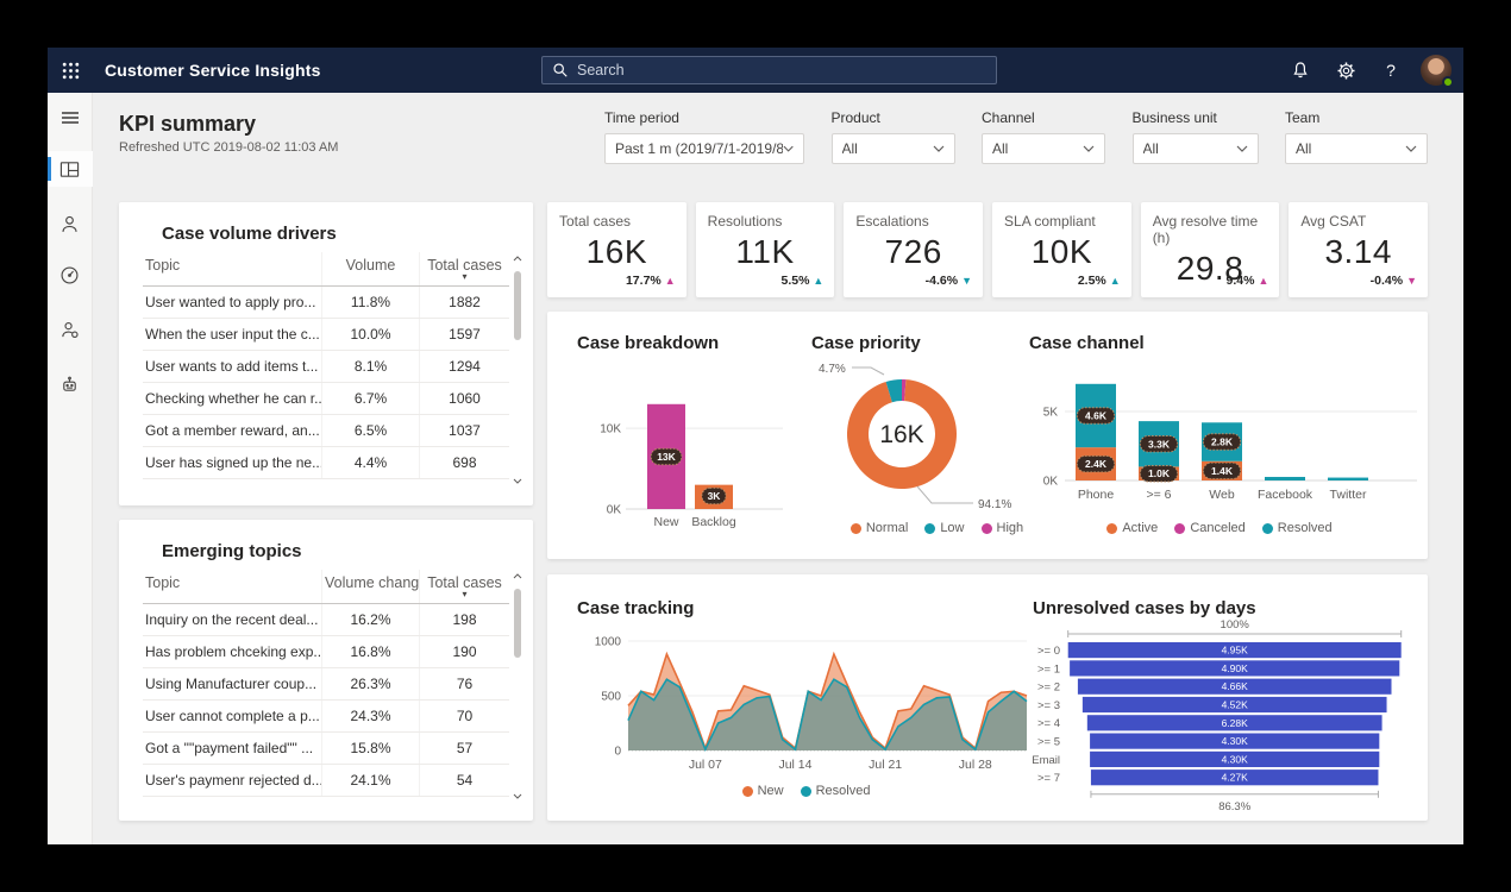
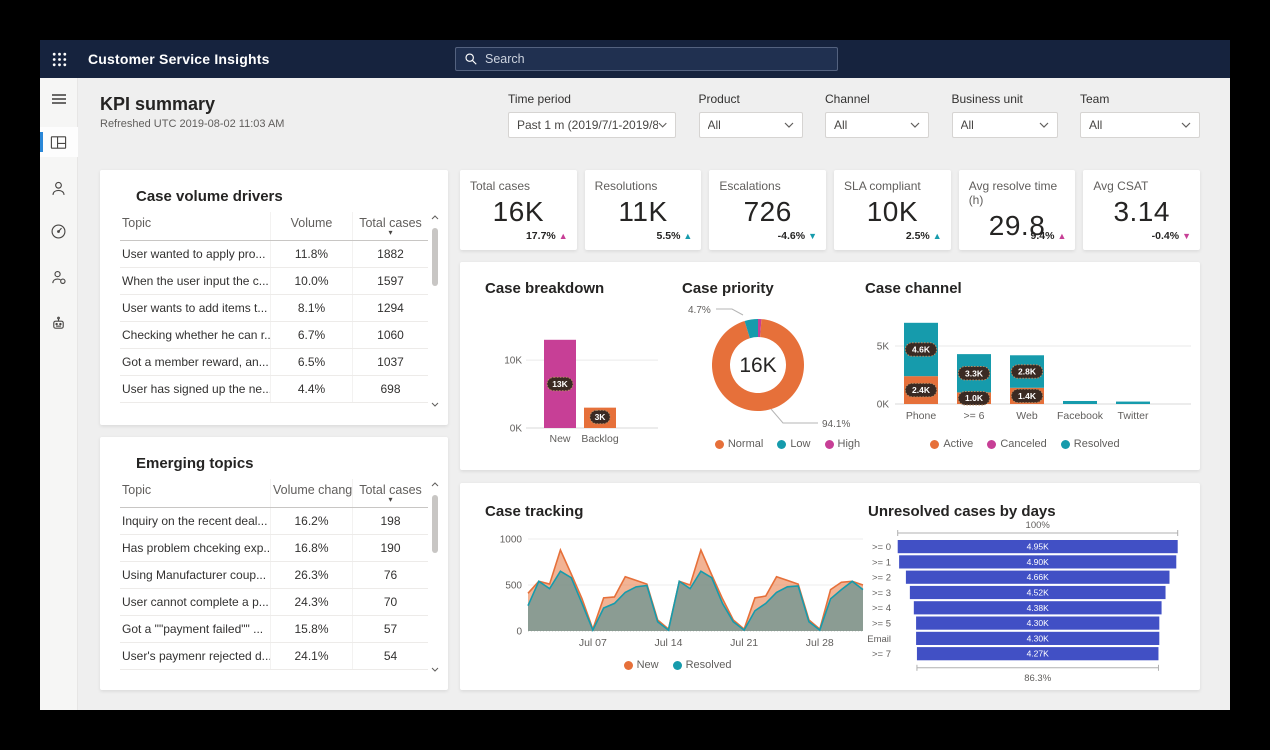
  Customer Service Insights
  Search
- ?
  KPI summary
  Refreshed UTC 2019-08-02 11:03 AM
  Time period
  Past 1 m (2019/7/1-2019/8
  Product
  All
  Channel
  All
  Business unit
  All
  Team
  All
  Case volume drivers
  Topic
  Volume
  Total cases
  ▾
  User wanted to apply pro...
  11.8%
  1882
  When the user input the c...
  10.0%
  1597
  User wants to add items t...
  8.1%
  1294
  Checking whether he can r..
  6.7%
  1060
  Got a member reward, an...
  6.5%
  1037
  User has signed up the ne..
  4.4%
  698
  Emerging topics
  Topic
  Volume chang
  Total cases
  ▾
  Inquiry on the recent deal...
  16.2%
  198
  Has problem chceking exp..
  16.8%
  190
  Using Manufacturer coup...
  26.3%
  76
  User cannot complete a p...
  24.3%
  70
  Got a ""payment failed"" ...
  15.8%
  57
  User's paymenr rejected d..
  24.1%
  54
  Total cases
  16K
  17.7%
  ▲
  Resolutions
  11K
  5.5%
  ▲
  Escalations
  726
  -4.6%
  ▼
  SLA compliant
  10K
  2.5%
  ▲
  Avg resolve time (h)
  29.8
  9.4%
  ▲
  Avg CSAT
  3.14
  -0.4%
  ▼
  Case breakdown
  0K
  10K
  New
  Backlog
  13K
  3K
  Case priority
  16K
  4.7%
  94.1%
  Normal
  Low
  High
  Case channel
  0K
  5K
  Phone
  >= 6
  Web
  Facebook
  Twitter
  4.6K
  2.4K
  3.3K
  1.0K
  2.8K
  1.4K
  Active
  Canceled
  Resolved
  Case tracking
  0
  500
  1000
  Jul 07
  Jul 14
  Jul 21
  Jul 28
  New
  Resolved
  Unresolved cases by days
  100%
  4.95K
  >= 0
  4.90K
  >= 1
  4.66K
  >= 2
  4.52K
  >= 3
- 6.28K
+ 4.38K
  >= 4
  4.30K
  >= 5
  4.30K
  Email
  4.27K
  >= 7
  86.3%
